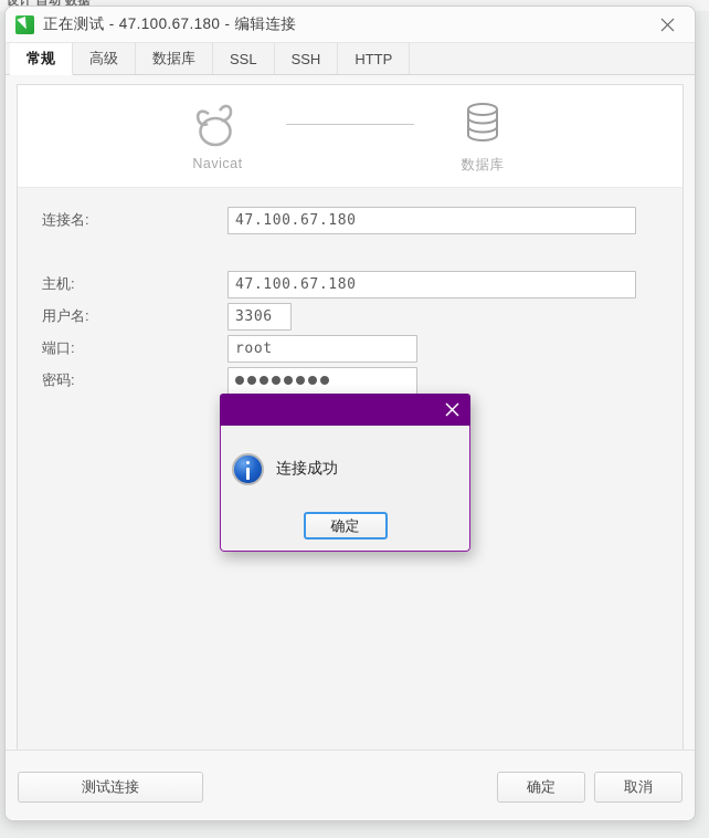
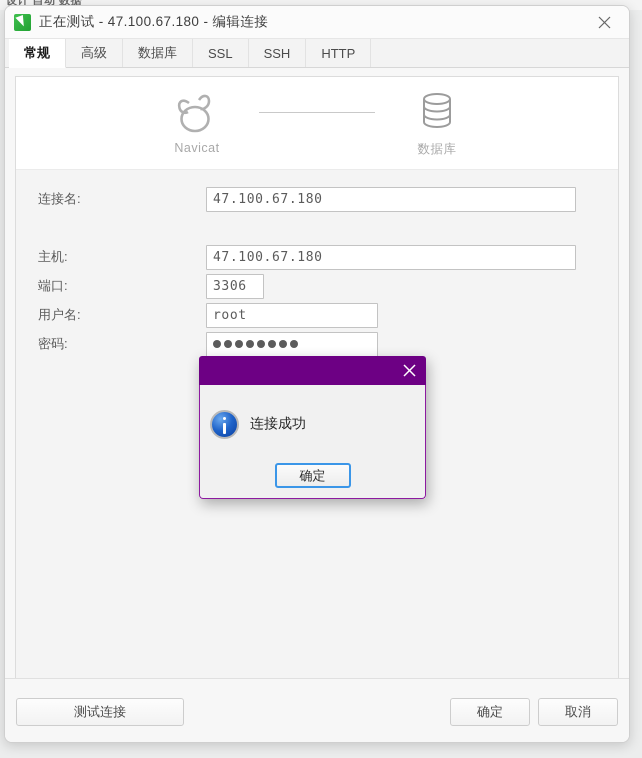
  设计 自动 数据
  正在测试 - 47.100.67.180 - 编辑连接
  常规
  高级
  数据库
  SSL
  SSH
  HTTP
  Navicat
  数据库
  连接名:
  47.100.67.180
  主机:
  47.100.67.180
- 用户名:
+ 端口:
  3306
- 端口:
+ 用户名:
  root
  密码:
  测试连接
  确定
  取消
  连接成功
  确定
